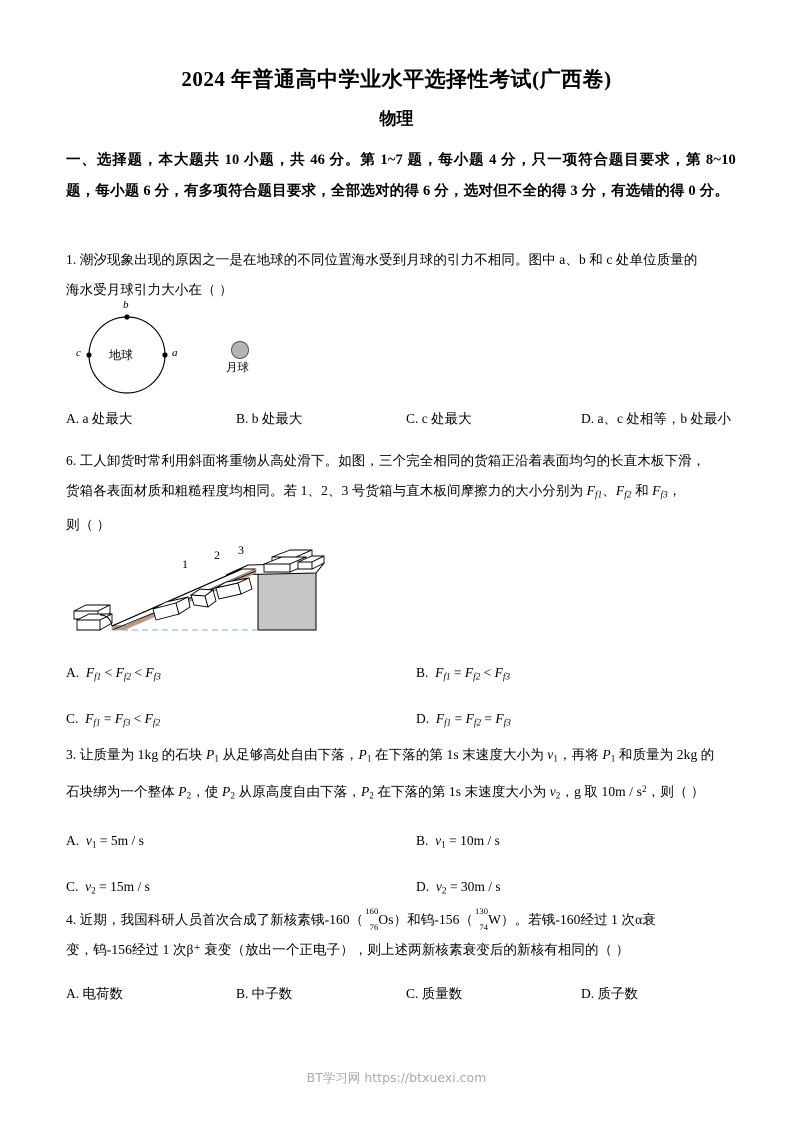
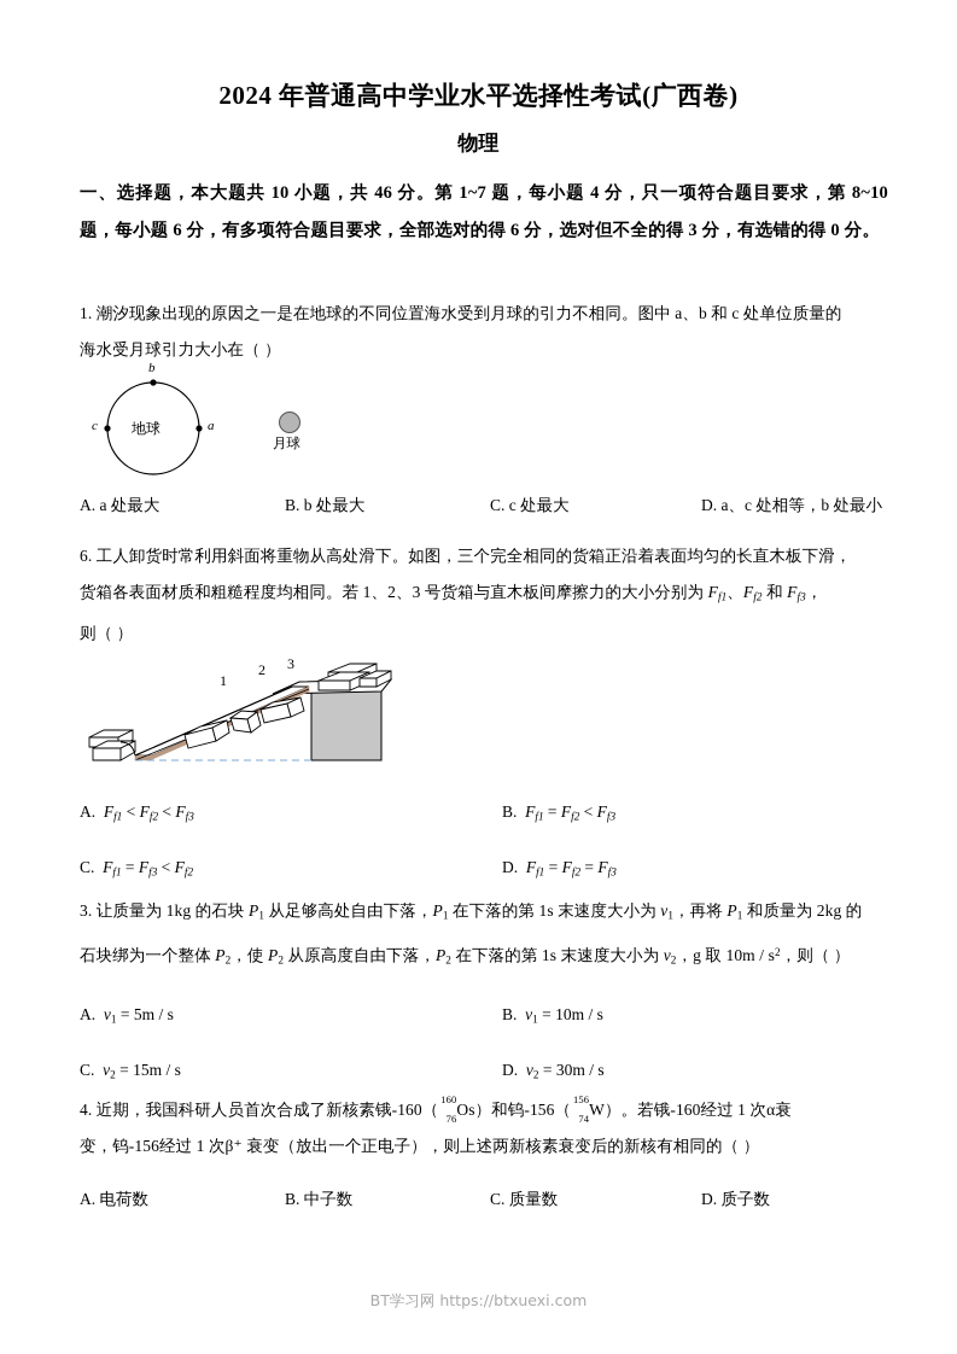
  2024 年普通高中学业水平选择性考试(广西卷)
  物理
  一、选择题，本大题共 10 小题，共 46 分。第 1~7 题，每小题 4 分，只一项符合题目要求，第 8~10 题，每小题 6 分，有多项符合题目要求，全部选对的得 6 分，选对但不全的得 3 分，有选错的得 0 分。
  1. 潮汐现象出现的原因之一是在地球的不同位置海水受到月球的引力不相同。图中 a、b 和 c 处单位质量的
  海水受月球引力大小在（ ）
  地球
  a
  b
  c
  月球
  A. a 处最大
  B. b 处最大
  C. c 处最大
  D. a、c 处相等，b 处最小
  6. 工人卸货时常利用斜面将重物从高处滑下。如图，三个完全相同的货箱正沿着表面均匀的长直木板下滑，
  货箱各表面材质和粗糙程度均相同。若 1、2、3 号货箱与直木板间摩擦力的大小分别为 Ff1、Ff2 和 Ff3，
  则（ ）
  1
  2
  3
  A. Ff1 < Ff2 < Ff3
  B. Ff1 = Ff2 < Ff3
  C. Ff1 = Ff3 < Ff2
  D. Ff1 = Ff2 = Ff3
  3. 让质量为 1kg 的石块 P1 从足够高处自由下落，P1 在下落的第 1s 末速度大小为 v1，再将 P1 和质量为 2kg 的
  石块绑为一个整体 P2，使 P2 从原高度自由下落，P2 在下落的第 1s 末速度大小为 v2，g 取 10m / s2，则（ ）
  A. v1 = 5m / s
  B. v1 = 10m / s
  C. v2 = 15m / s
  D. v2 = 30m / s
  4. 近期，我国科研人员首次合成了新核素锇-160（
  160
  76
  Os）和钨-156（
- 130
+ 156
  74
  W）。若锇-160经过 1 次α衰
  变，钨-156经过 1 次β⁺ 衰变（放出一个正电子），则上述两新核素衰变后的新核有相同的（ ）
  A. 电荷数
  B. 中子数
  C. 质量数
  D. 质子数
  BT学习网 https://btxuexi.com
